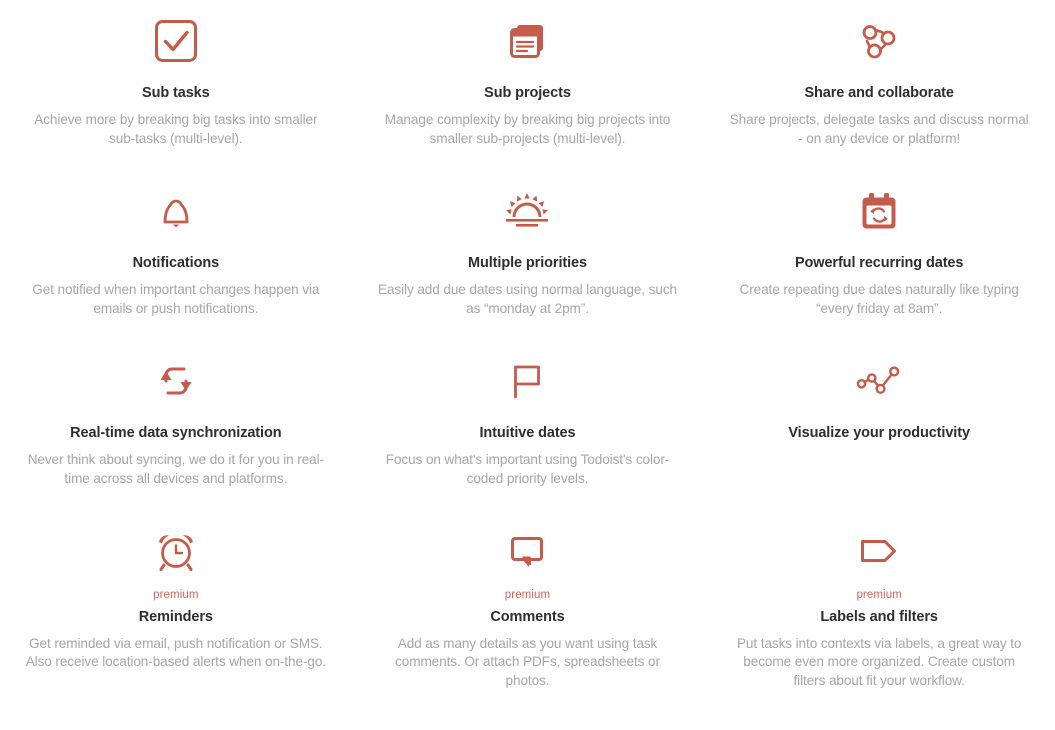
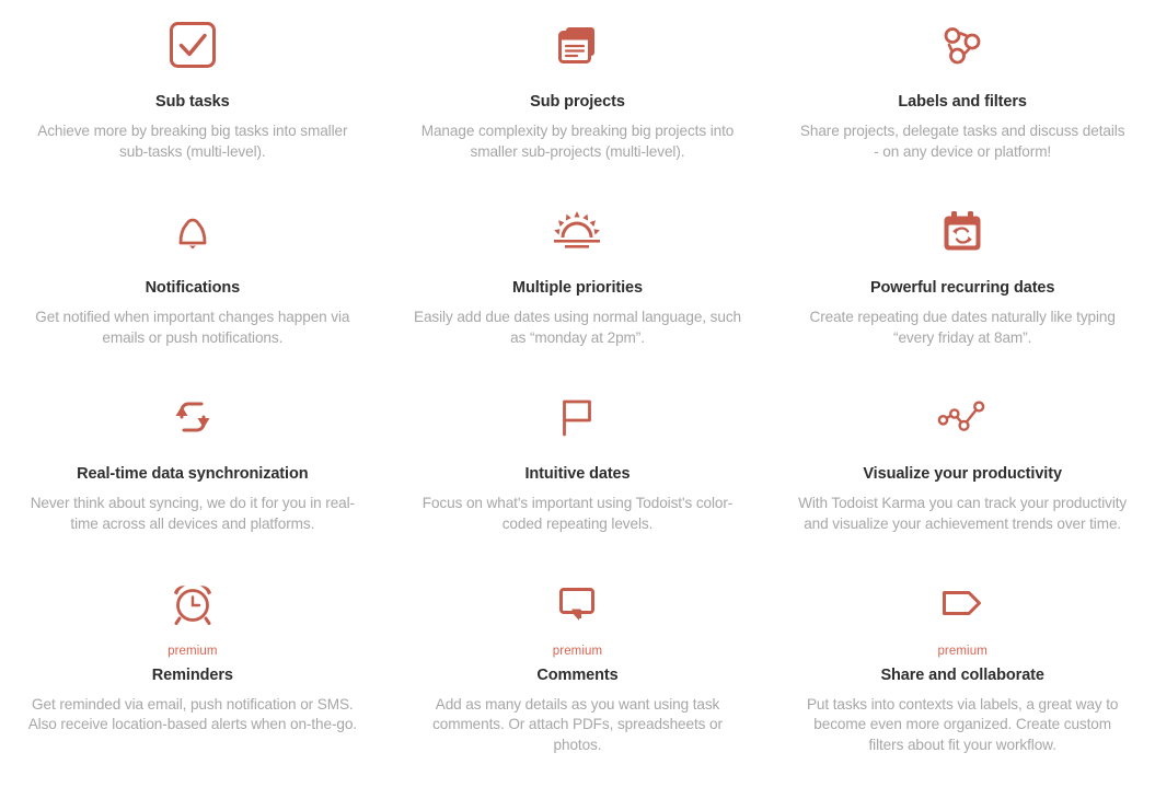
  Sub tasks
  Achieve more by breaking big tasks into smaller sub-tasks (multi-level).
  Sub projects
  Manage complexity by breaking big projects into smaller sub-projects (multi-level).
- Share and collaborate
+ Labels and filters
- Share projects, delegate tasks and discuss normal - on any device or platform!
+ Share projects, delegate tasks and discuss details - on any device or platform!
  Notifications
  Get notified when important changes happen via emails or push notifications.
  Multiple priorities
  Easily add due dates using normal language, such as “monday at 2pm”.
  Powerful recurring dates
  Create repeating due dates naturally like typing “every friday at 8am”.
  Real-time data synchronization
  Never think about syncing, we do it for you in real-time across all devices and platforms.
  Intuitive dates
- Focus on what's important using Todoist's color-coded priority levels.
+ Focus on what's important using Todoist's color-coded repeating levels.
  Visualize your productivity
+ With Todoist Karma you can track your productivity and visualize your achievement trends over time.
  premium
  Reminders
  Get reminded via email, push notification or SMS. Also receive location-based alerts when on-the-go.
  premium
  Comments
  Add as many details as you want using task comments. Or attach PDFs, spreadsheets or photos.
  premium
- Labels and filters
+ Share and collaborate
  Put tasks into contexts via labels, a great way to become even more organized. Create custom filters about fit your workflow.
